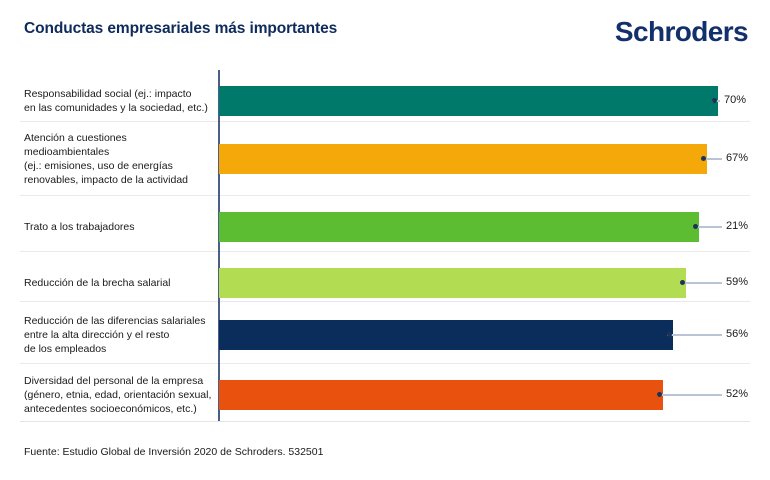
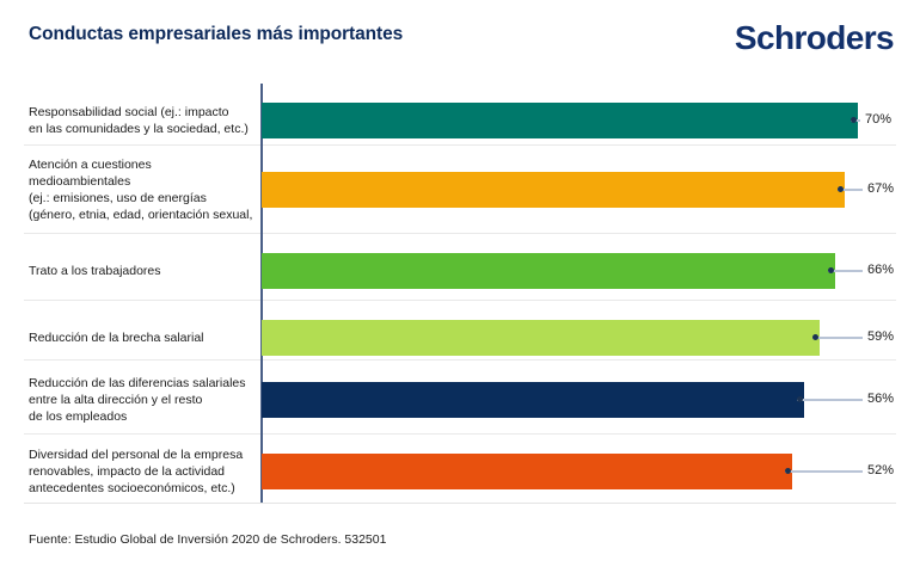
  Conductas empresariales más importantes
  Schroders
  Responsabilidad social (ej.: impacto
  en las comunidades y la sociedad, etc.)
  70%
  Atención a cuestiones medioambientales
  (ej.: emisiones, uso de energías
- renovables, impacto de la actividad
+ (género, etnia, edad, orientación sexual,
  67%
  Trato a los trabajadores
- 21%
+ 66%
  Reducción de la brecha salarial
  59%
  Reducción de las diferencias salariales
  entre la alta dirección y el resto
  de los empleados
  56%
  Diversidad del personal de la empresa
- (género, etnia, edad, orientación sexual,
+ renovables, impacto de la actividad
  antecedentes socioeconómicos, etc.)
  52%
  Fuente: Estudio Global de Inversión 2020 de Schroders. 532501
